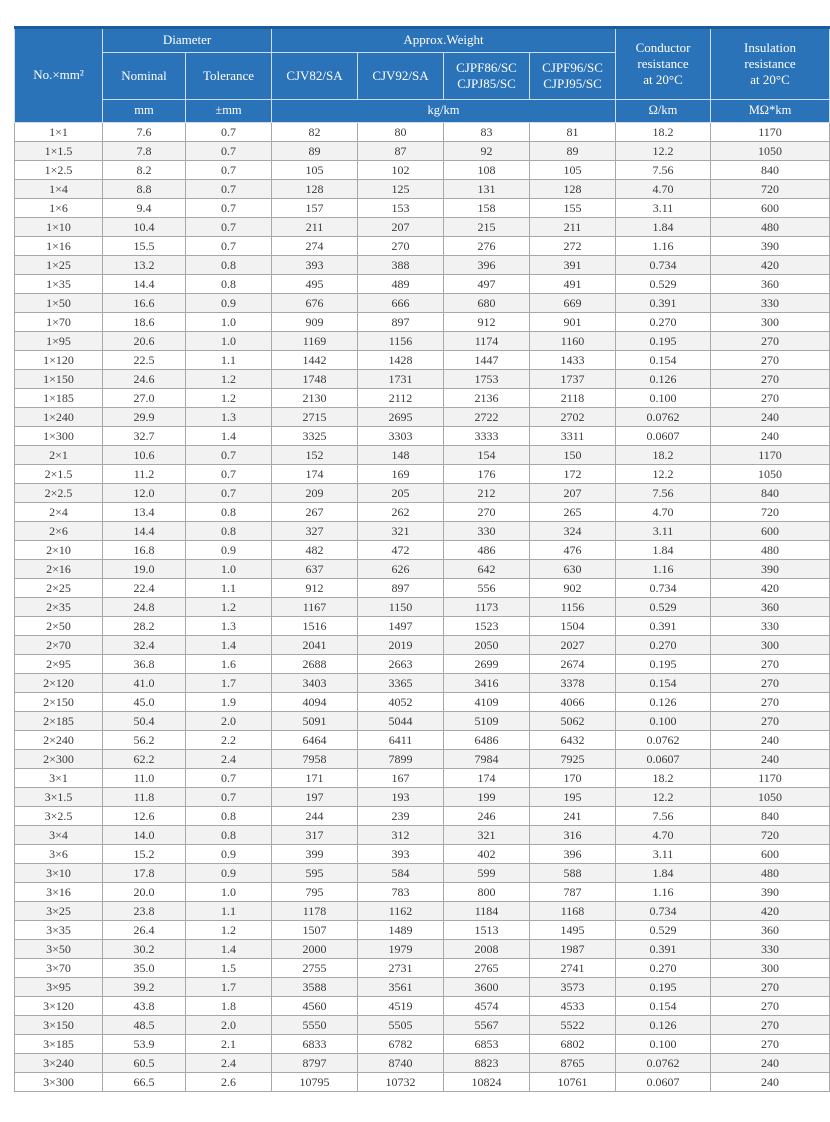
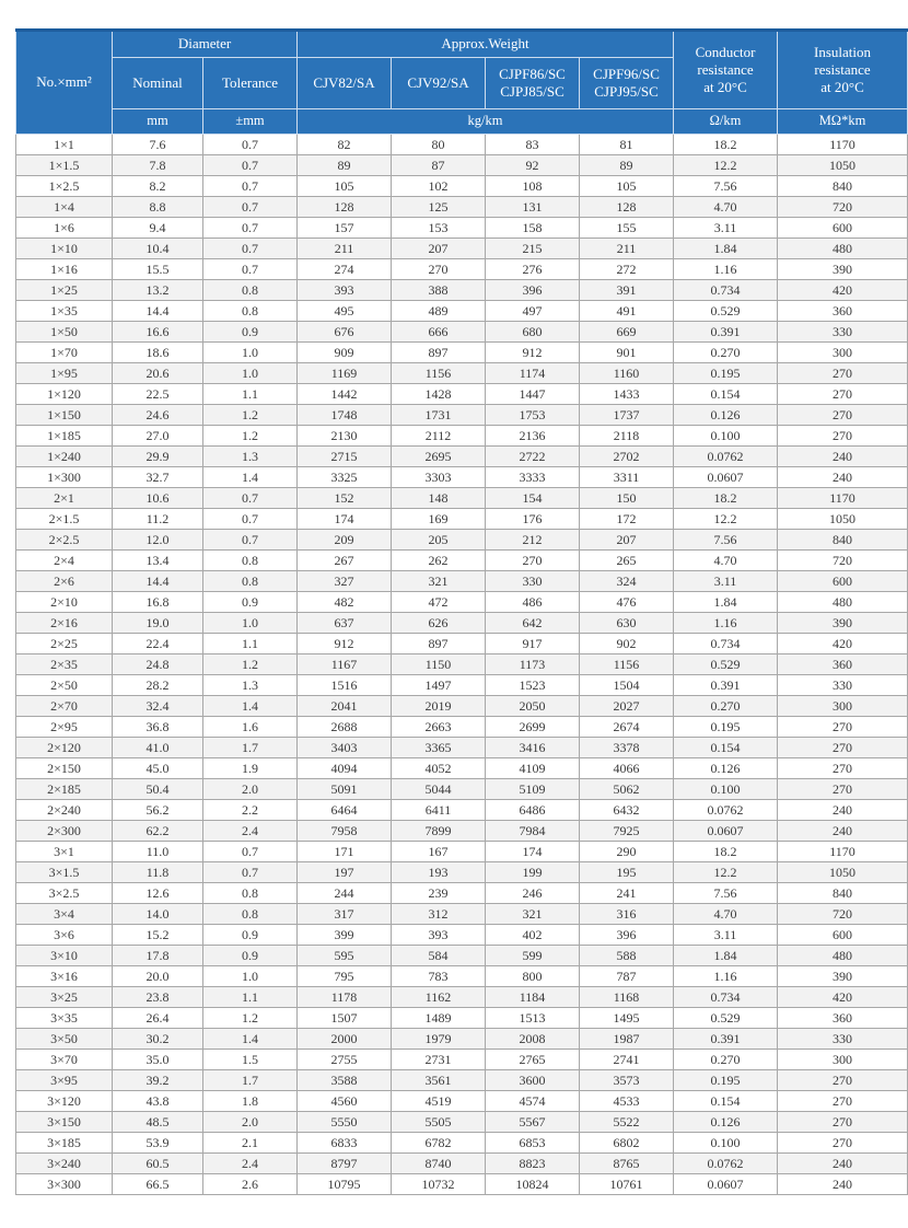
  No.×mm²	Diameter	Approx.Weight	Conductor resistance at 20°C	Insulation resistance at 20°C
  Nominal	Tolerance	CJV82/SA	CJV92/SA	CJPF86/SC CJPJ85/SC	CJPF96/SC CJPJ95/SC
  mm	±mm	kg/km	Ω/km	MΩ*km
  1×1	7.6	0.7	82	80	83	81	18.2	1170
  1×1.5	7.8	0.7	89	87	92	89	12.2	1050
  1×2.5	8.2	0.7	105	102	108	105	7.56	840
  1×4	8.8	0.7	128	125	131	128	4.70	720
  1×6	9.4	0.7	157	153	158	155	3.11	600
  1×10	10.4	0.7	211	207	215	211	1.84	480
  1×16	15.5	0.7	274	270	276	272	1.16	390
  1×25	13.2	0.8	393	388	396	391	0.734	420
  1×35	14.4	0.8	495	489	497	491	0.529	360
  1×50	16.6	0.9	676	666	680	669	0.391	330
  1×70	18.6	1.0	909	897	912	901	0.270	300
  1×95	20.6	1.0	1169	1156	1174	1160	0.195	270
  1×120	22.5	1.1	1442	1428	1447	1433	0.154	270
  1×150	24.6	1.2	1748	1731	1753	1737	0.126	270
  1×185	27.0	1.2	2130	2112	2136	2118	0.100	270
  1×240	29.9	1.3	2715	2695	2722	2702	0.0762	240
  1×300	32.7	1.4	3325	3303	3333	3311	0.0607	240
  2×1	10.6	0.7	152	148	154	150	18.2	1170
  2×1.5	11.2	0.7	174	169	176	172	12.2	1050
  2×2.5	12.0	0.7	209	205	212	207	7.56	840
  2×4	13.4	0.8	267	262	270	265	4.70	720
  2×6	14.4	0.8	327	321	330	324	3.11	600
  2×10	16.8	0.9	482	472	486	476	1.84	480
  2×16	19.0	1.0	637	626	642	630	1.16	390
- 2×25	22.4	1.1	912	897	556	902	0.734	420
+ 2×25	22.4	1.1	912	897	917	902	0.734	420
  2×35	24.8	1.2	1167	1150	1173	1156	0.529	360
  2×50	28.2	1.3	1516	1497	1523	1504	0.391	330
  2×70	32.4	1.4	2041	2019	2050	2027	0.270	300
  2×95	36.8	1.6	2688	2663	2699	2674	0.195	270
  2×120	41.0	1.7	3403	3365	3416	3378	0.154	270
  2×150	45.0	1.9	4094	4052	4109	4066	0.126	270
  2×185	50.4	2.0	5091	5044	5109	5062	0.100	270
  2×240	56.2	2.2	6464	6411	6486	6432	0.0762	240
  2×300	62.2	2.4	7958	7899	7984	7925	0.0607	240
- 3×1	11.0	0.7	171	167	174	170	18.2	1170
+ 3×1	11.0	0.7	171	167	174	290	18.2	1170
  3×1.5	11.8	0.7	197	193	199	195	12.2	1050
  3×2.5	12.6	0.8	244	239	246	241	7.56	840
  3×4	14.0	0.8	317	312	321	316	4.70	720
  3×6	15.2	0.9	399	393	402	396	3.11	600
  3×10	17.8	0.9	595	584	599	588	1.84	480
  3×16	20.0	1.0	795	783	800	787	1.16	390
  3×25	23.8	1.1	1178	1162	1184	1168	0.734	420
  3×35	26.4	1.2	1507	1489	1513	1495	0.529	360
  3×50	30.2	1.4	2000	1979	2008	1987	0.391	330
  3×70	35.0	1.5	2755	2731	2765	2741	0.270	300
  3×95	39.2	1.7	3588	3561	3600	3573	0.195	270
  3×120	43.8	1.8	4560	4519	4574	4533	0.154	270
  3×150	48.5	2.0	5550	5505	5567	5522	0.126	270
  3×185	53.9	2.1	6833	6782	6853	6802	0.100	270
  3×240	60.5	2.4	8797	8740	8823	8765	0.0762	240
  3×300	66.5	2.6	10795	10732	10824	10761	0.0607	240
